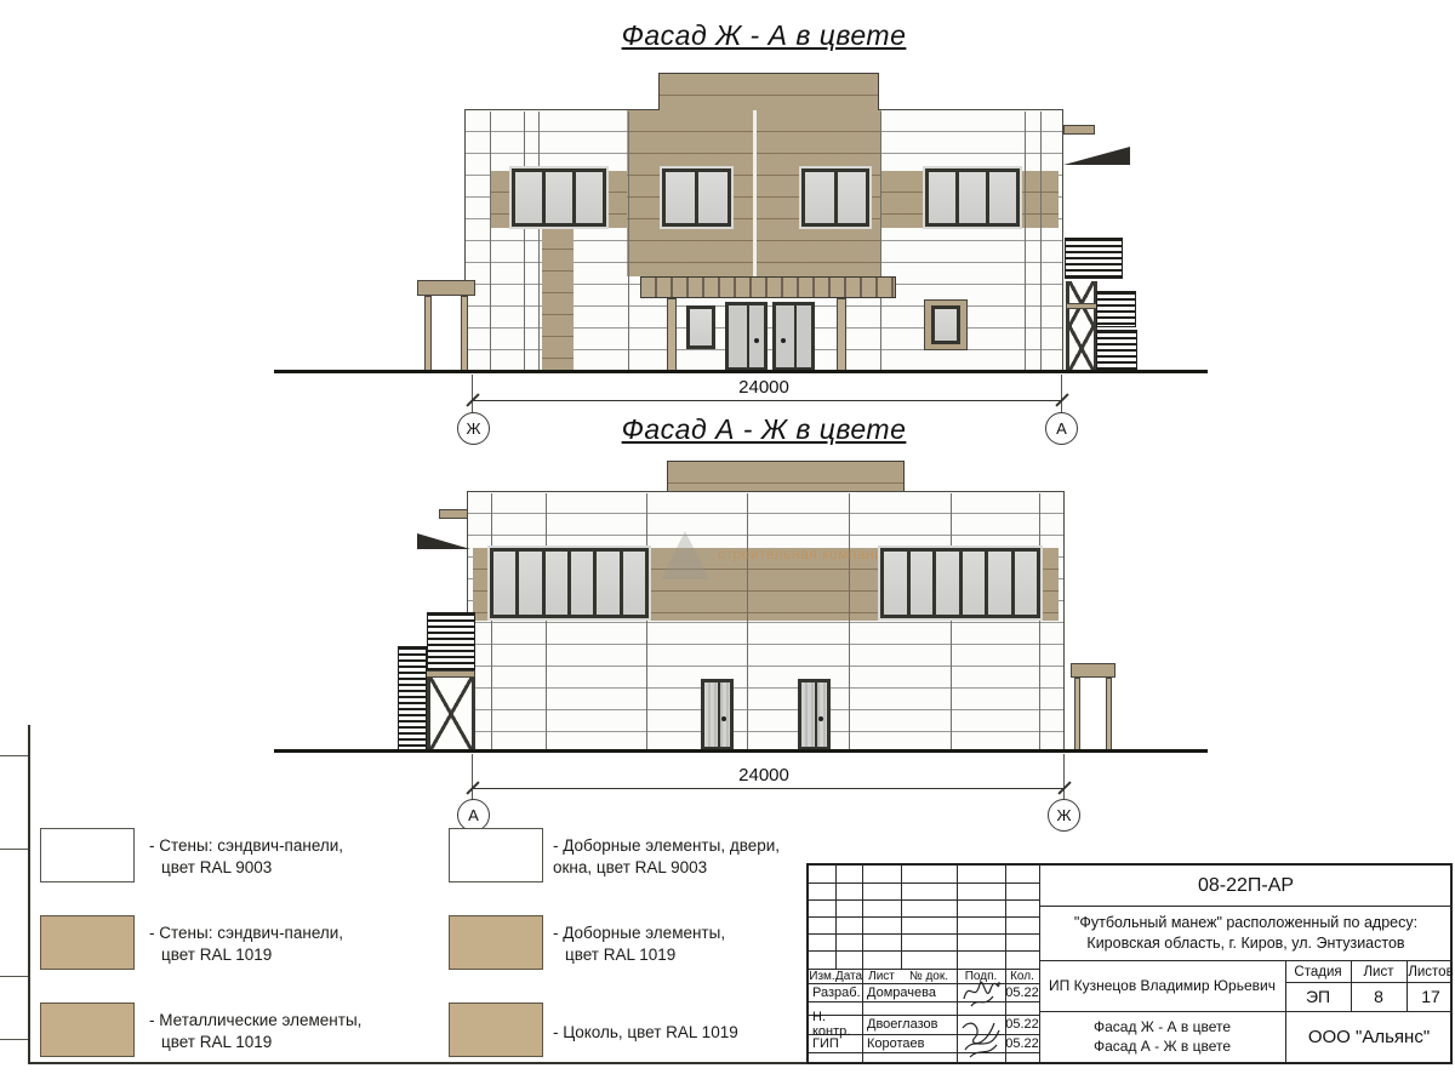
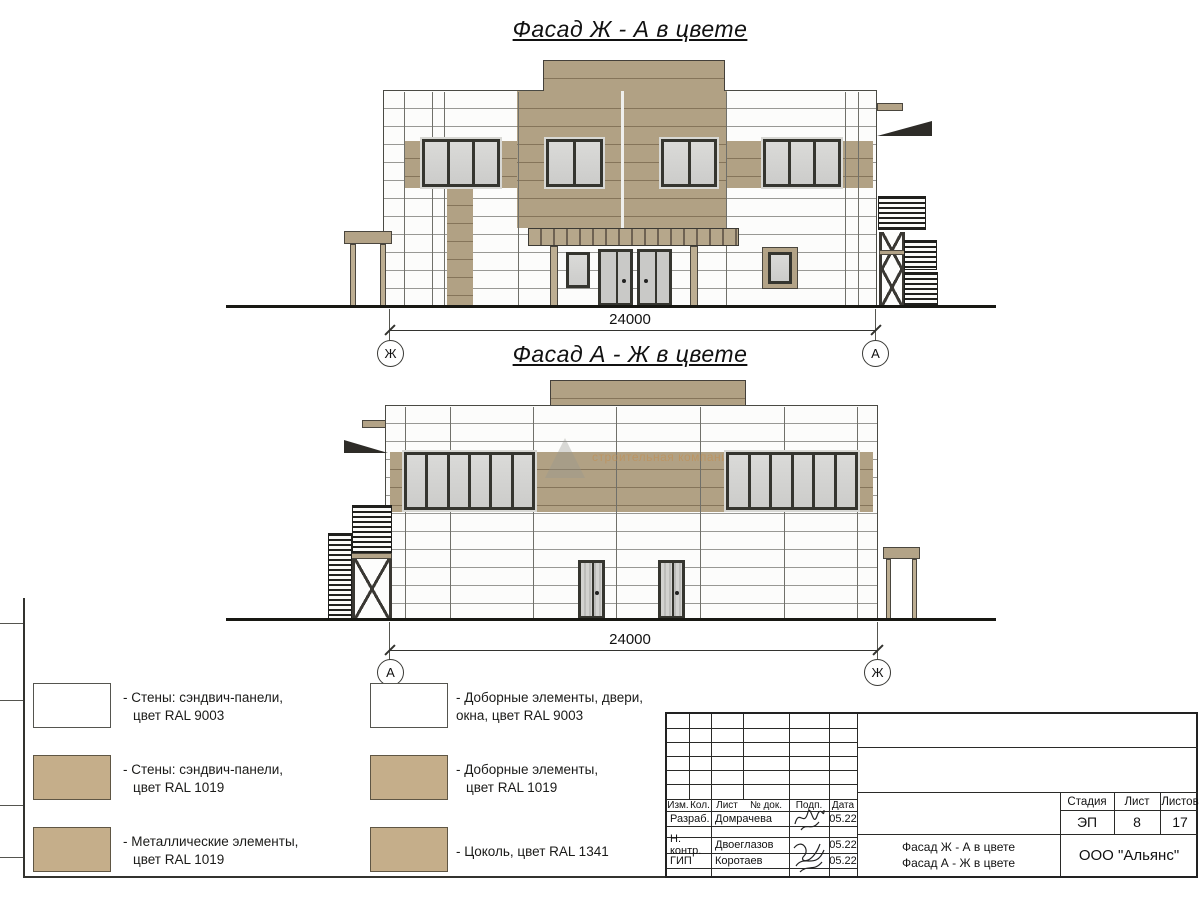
  Фасад Ж - А в цвете
  24000
  Ж
  А
  Фасад А - Ж в цвете
  строительная компани
  24000
  А
  Ж
  - Стены: сэндвич-панели,
  цвет RAL 9003
  - Стены: сэндвич-панели,
  цвет RAL 1019
  - Металлические элементы,
  цвет RAL 1019
  - Доборные элементы, двери,
  окна, цвет RAL 9003
  - Доборные элементы,
  цвет RAL 1019
- - Цоколь, цвет RAL 1019
+ - Цоколь, цвет RAL 1341
  Изм.
- Дата
+ Кол.
  Лист
  № док.
  Подп.
- Кол.
+ Дата
  Разраб.
  Домрачева
  05.22
  Н. контр.
  Двоеглазов
  05.22
  ГИП
  Коротаев
  05.22
- 08-22П-АР
- "Футбольный манеж" расположенный по адресу:
- Кировская область, г. Киров, ул. Энтузиастов
- ИП Кузнецов Владимир Юрьевич
  Стадия
  Лист
  Листов
  ЭП
  8
  17
  Фасад Ж - А в цвете
  Фасад А - Ж в цвете
  ООО "Альянс"
